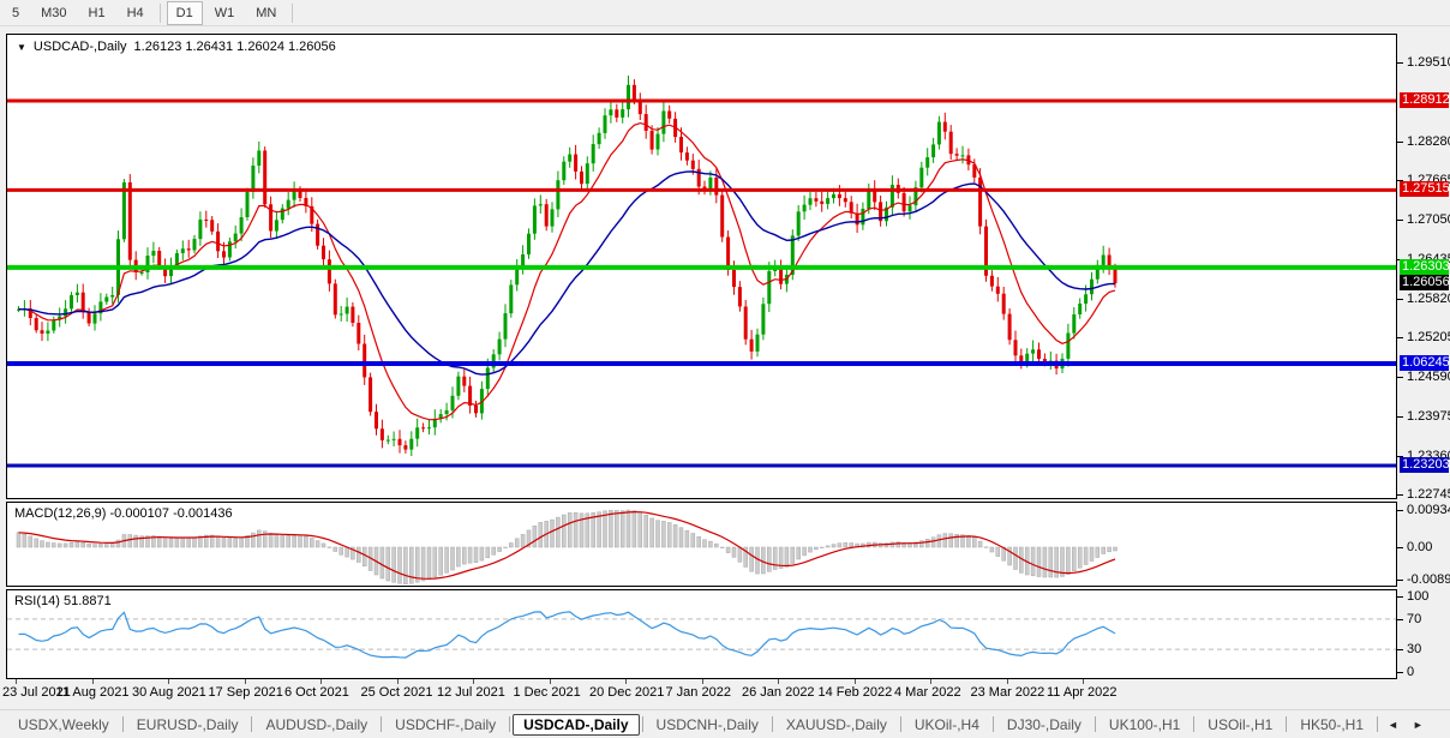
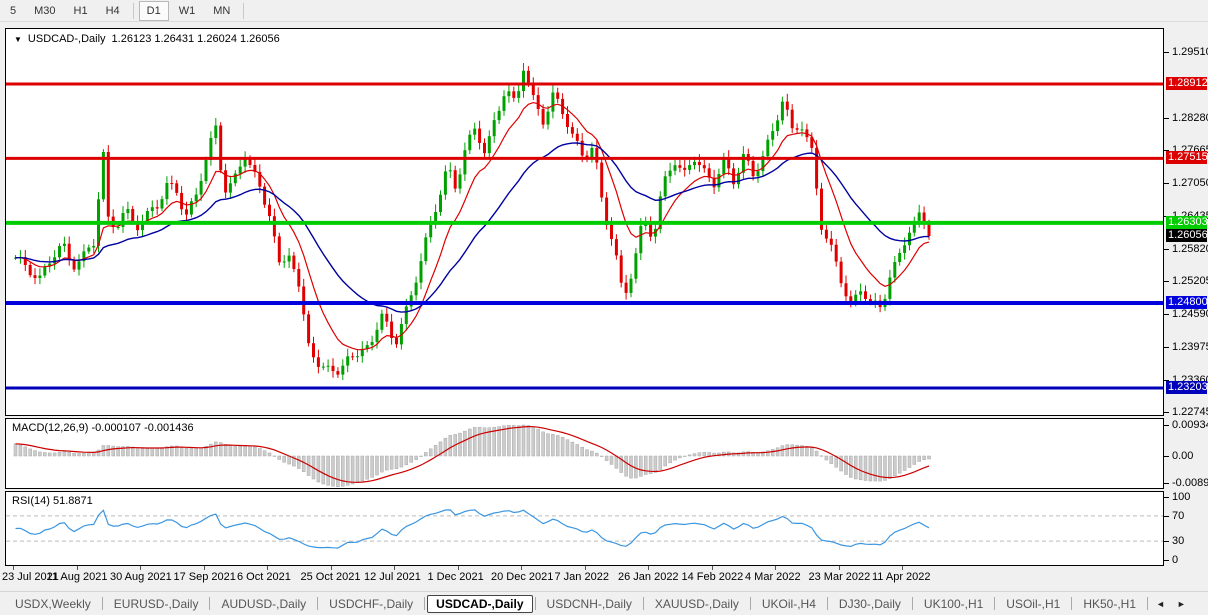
  5
  M30
  H1
  H4
  D1
  W1
  MN
  ▼
  USDCAD-,Daily
  1.26123 1.26431 1.26024 1.26056
  MACD(12,26,9) -0.000107 -0.001436
  RSI(14) 51.8871
  1.2951
  1.2828
  1.2705
  1.2582
  1.2520
  1.2459
  1.2397
  1.2336
  1.2274
  0.0093
  0.00
  -0.0089
  100
  70
  30
  0
  1.28912
  1.27515
  1.26303
- 1.06245
+ 1.24800
  1.23203
  1.26056
  23 Jul 2021
  11 Aug 2021
  30 Aug 2021
  17 Sep 2021
  6 Oct 2021
  25 Oct 2021
  12 Jul 2021
  1 Dec 2021
  20 Dec 2021
  7 Jan 2022
  26 Jan 2022
  14 Feb 2022
  4 Mar 2022
  23 Mar 2022
  11 Apr 2022
  USDX,Weekly
  EURUSD-,Daily
  AUDUSD-,Daily
  USDCHF-,Daily
  USDCAD-,Daily
  USDCNH-,Daily
  XAUUSD-,Daily
  UKOil-,H4
  DJ30-,Daily
  UK100-,H1
  USOil-,H1
  HK50-,H1
  ◄
  ►
